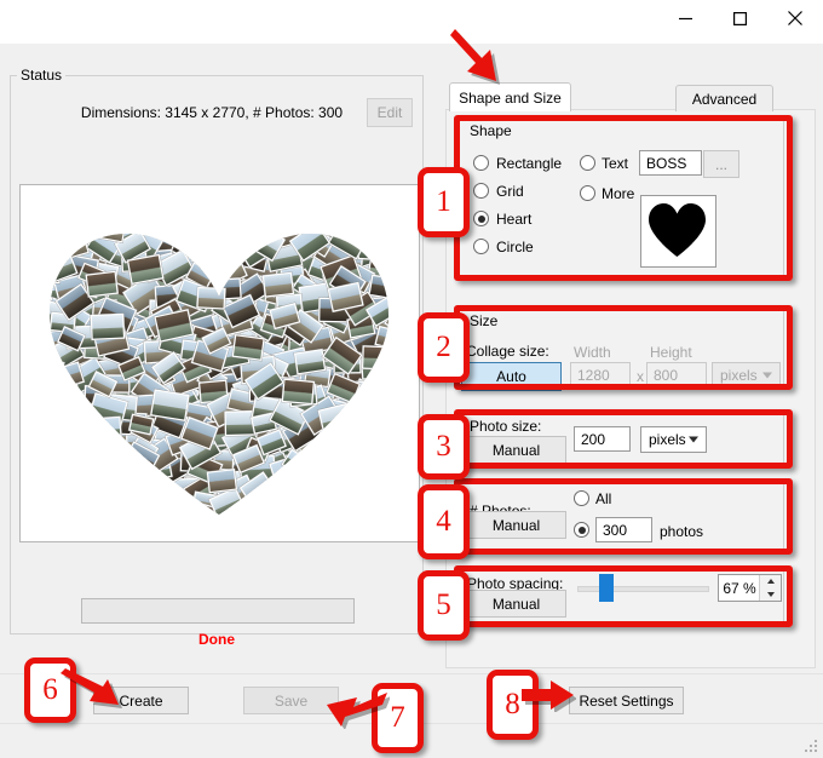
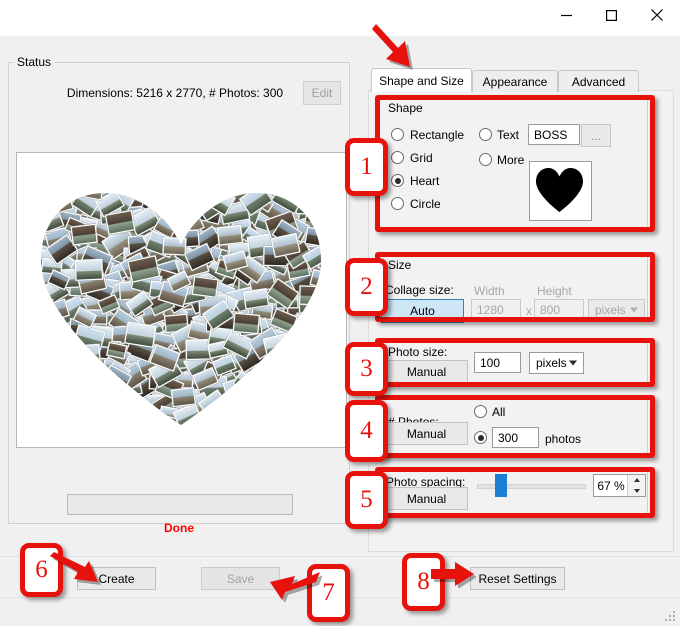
  Status
- Dimensions: 3145 x 2770, # Photos: 300
+ Dimensions: 5216 x 2770, # Photos: 300
  Edit
  Done
  Create
  Save
  Shape and Size
+ Appearance
  Advanced
  Shape
  Rectangle
  Grid
  Heart
  Circle
  Text
  BOSS
  ...
  More
  Size
  Collage size:
  Auto
  Width
  1280
  x
  Height
  800
  pixels
  Photo size:
  Manual
- 200
+ 100
  pixels
  Manual
  All
  300
  photos
  Photo spacing:
  Manual
  67 %
  Reset Settings
  1
  2
  3
  4
  5
  6
  7
  8
